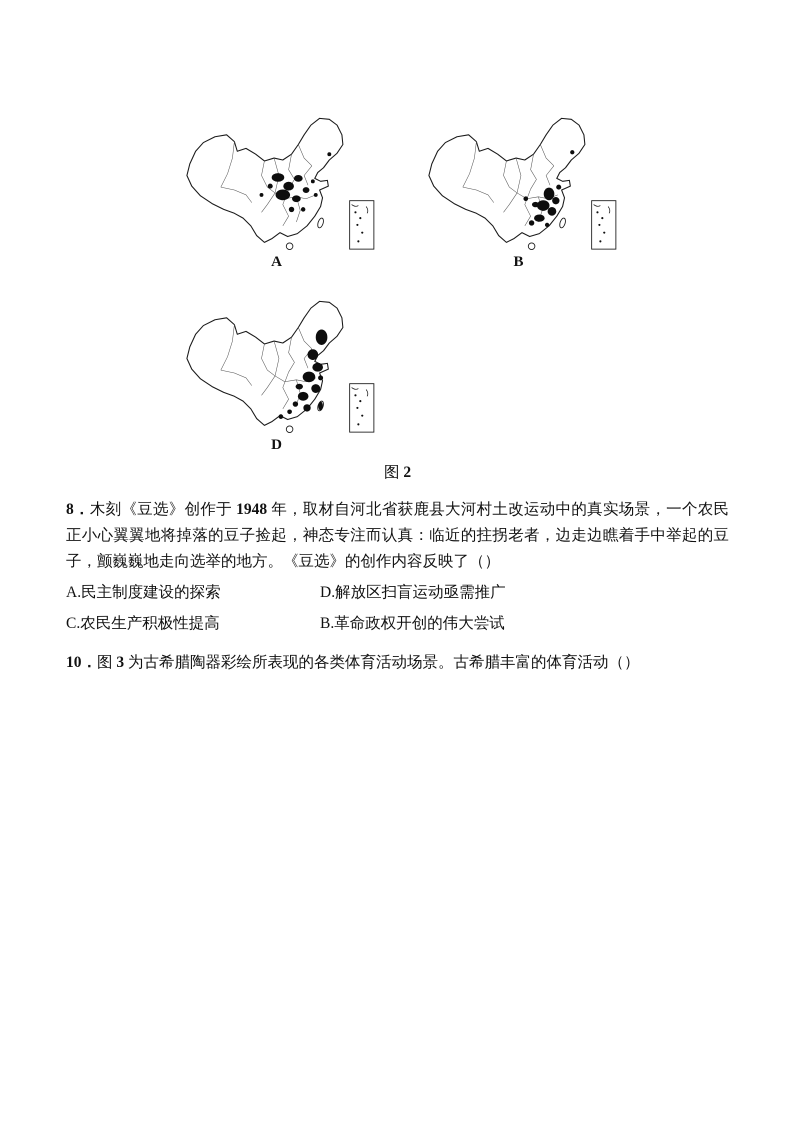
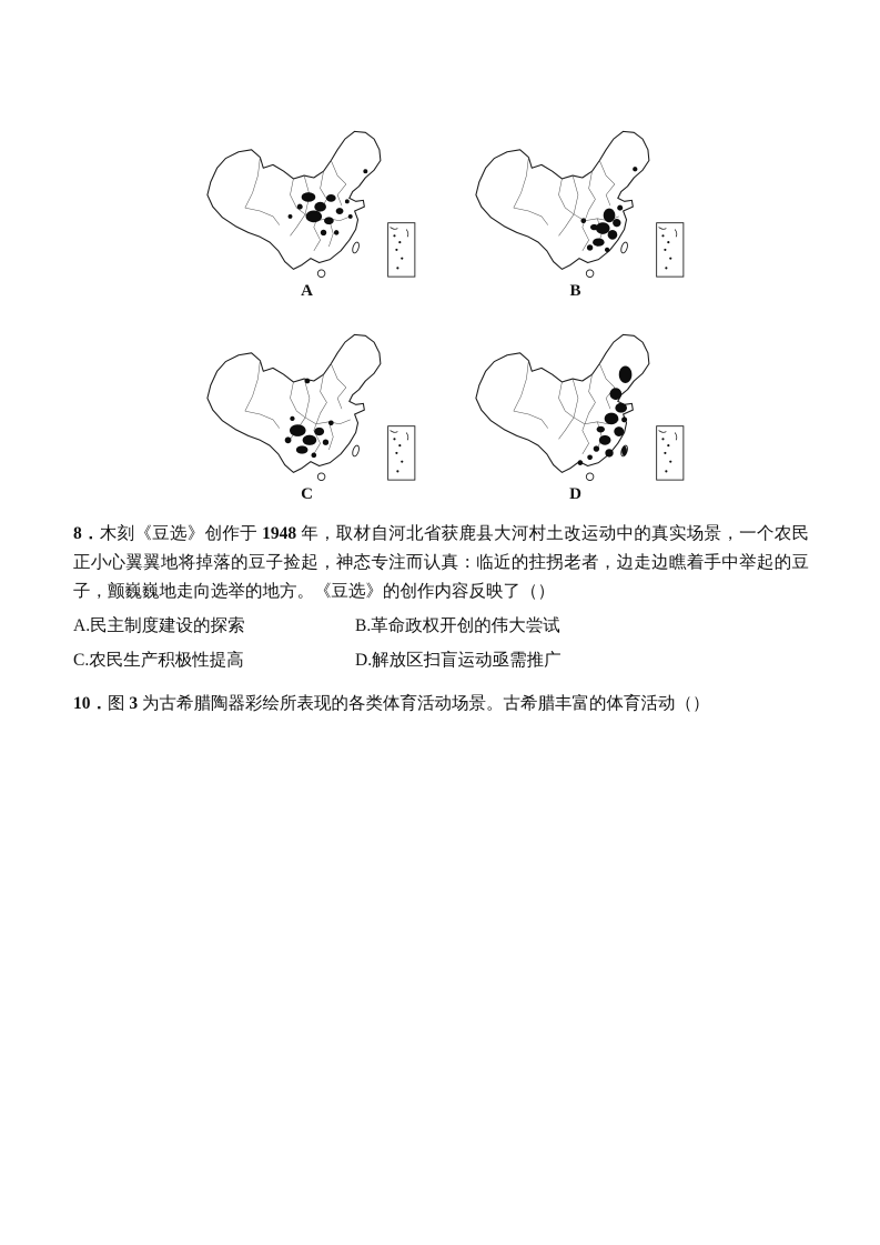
  A
  B
+ C
  D
- 图 2
  8．木刻《豆选》创作于 1948 年，取材自河北省获鹿县大河村土改运动中的真实场景，一个农民正小心翼翼地将掉落的豆子捡起，神态专注而认真：临近的拄拐老者，边走边瞧着手中举起的豆子，颤巍巍地走向选举的地方。《豆选》的创作内容反映了（）
  A.民主制度建设的探索
- D.解放区扫盲运动亟需推广
+ B.革命政权开创的伟大尝试
  C.农民生产积极性提高
- B.革命政权开创的伟大尝试
+ D.解放区扫盲运动亟需推广
  10．图 3 为古希腊陶器彩绘所表现的各类体育活动场景。古希腊丰富的体育活动（）
